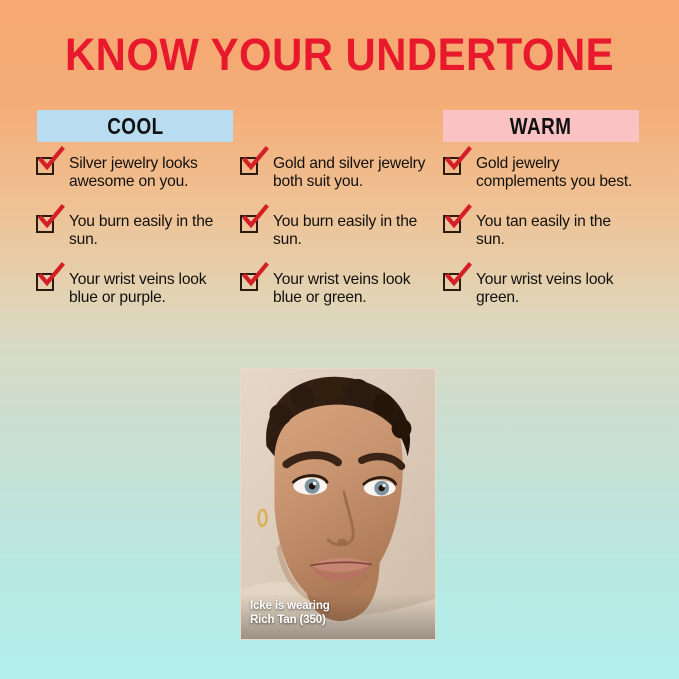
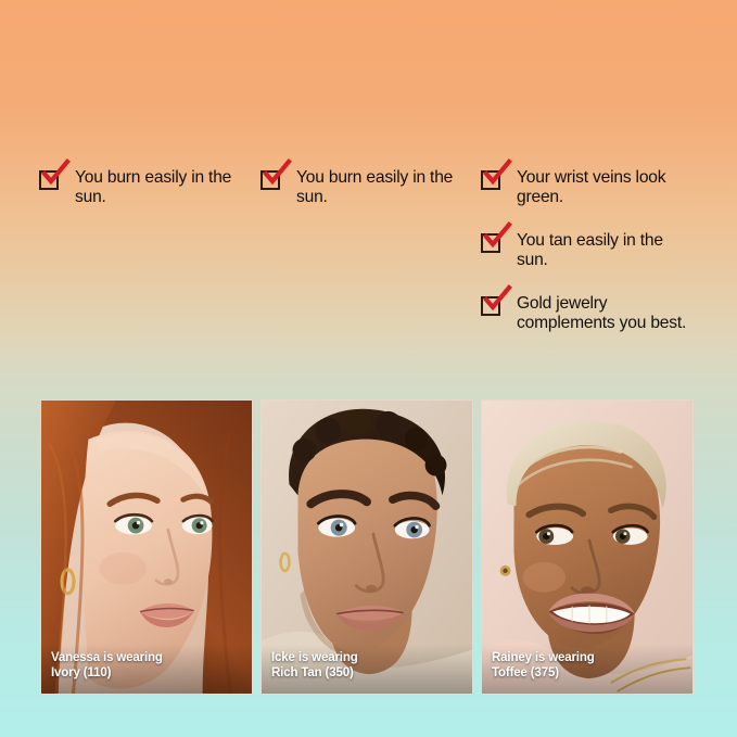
- KNOW YOUR UNDERTONE
- COOL
- WARM
- Silver jewelry looks awesome on you.
  You burn easily in the sun.
- Your wrist veins look blue or purple.
- Gold and silver jewelry both suit you.
  You burn easily in the sun.
- Your wrist veins look blue or green.
- Gold jewelry complements you best.
+ Your wrist veins look green.
  You tan easily in the sun.
- Your wrist veins look green.
+ Gold jewelry complements you best.
+ Vanessa is wearing
+ Ivory (110)
  Icke is wearing
  Rich Tan (350)
+ Rainey is wearing
+ Toffee (375)
